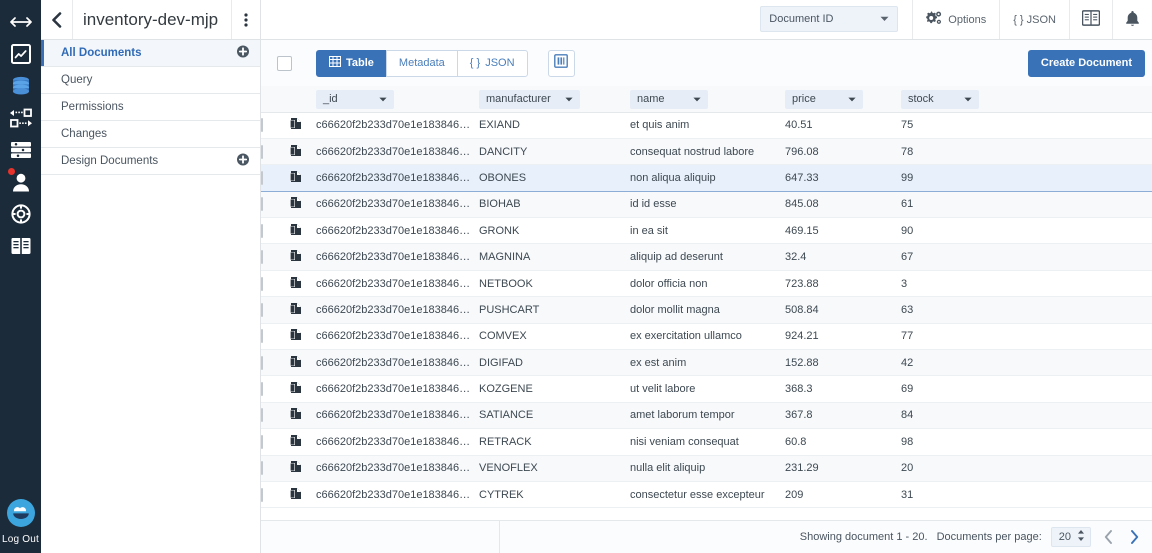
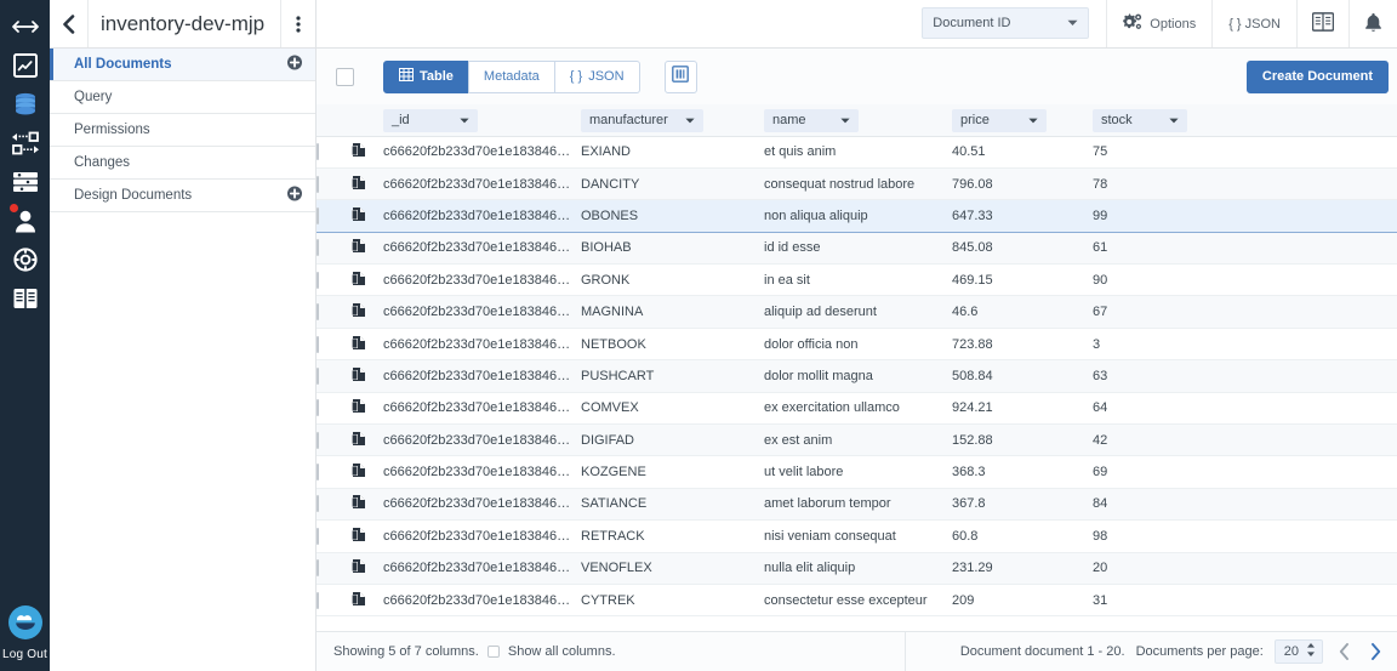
  Log Out
  inventory-dev-mjp
  All Documents
  Query
  Permissions
  Changes
  Design Documents
  Document ID
  Options
  { } JSON
  Table
  Metadata
  { }
  JSON
  Create Document
  		_id	manufacturer	name	price	stock
  		c66620f2b233d70e1e18384640..	EXIAND	et quis anim	40.51	75
  		c66620f2b233d70e1e18384640..	DANCITY	consequat nostrud labore	796.08	78
  		c66620f2b233d70e1e18384640..	OBONES	non aliqua aliquip	647.33	99
  		c66620f2b233d70e1e18384640..	BIOHAB	id id esse	845.08	61
  		c66620f2b233d70e1e18384640..	GRONK	in ea sit	469.15	90
- 		c66620f2b233d70e1e18384640..	MAGNINA	aliquip ad deserunt	32.4	67
+ 		c66620f2b233d70e1e18384640..	MAGNINA	aliquip ad deserunt	46.6	67
  		c66620f2b233d70e1e18384640..	NETBOOK	dolor officia non	723.88	3
  		c66620f2b233d70e1e18384640..	PUSHCART	dolor mollit magna	508.84	63
- 		c66620f2b233d70e1e18384640..	COMVEX	ex exercitation ullamco	924.21	77
+ 		c66620f2b233d70e1e18384640..	COMVEX	ex exercitation ullamco	924.21	64
  		c66620f2b233d70e1e18384640..	DIGIFAD	ex est anim	152.88	42
  		c66620f2b233d70e1e18384640..	KOZGENE	ut velit labore	368.3	69
  		c66620f2b233d70e1e18384640..	SATIANCE	amet laborum tempor	367.8	84
  		c66620f2b233d70e1e18384640..	RETRACK	nisi veniam consequat	60.8	98
  		c66620f2b233d70e1e18384640..	VENOFLEX	nulla elit aliquip	231.29	20
  		c66620f2b233d70e1e18384640..	CYTREK	consectetur esse excepteur	209	31
+ Showing 5 of 7 columns.
+ Show all columns.
- Showing document 1 - 20.
+ Document document 1 - 20.
  Documents per page:
  20
